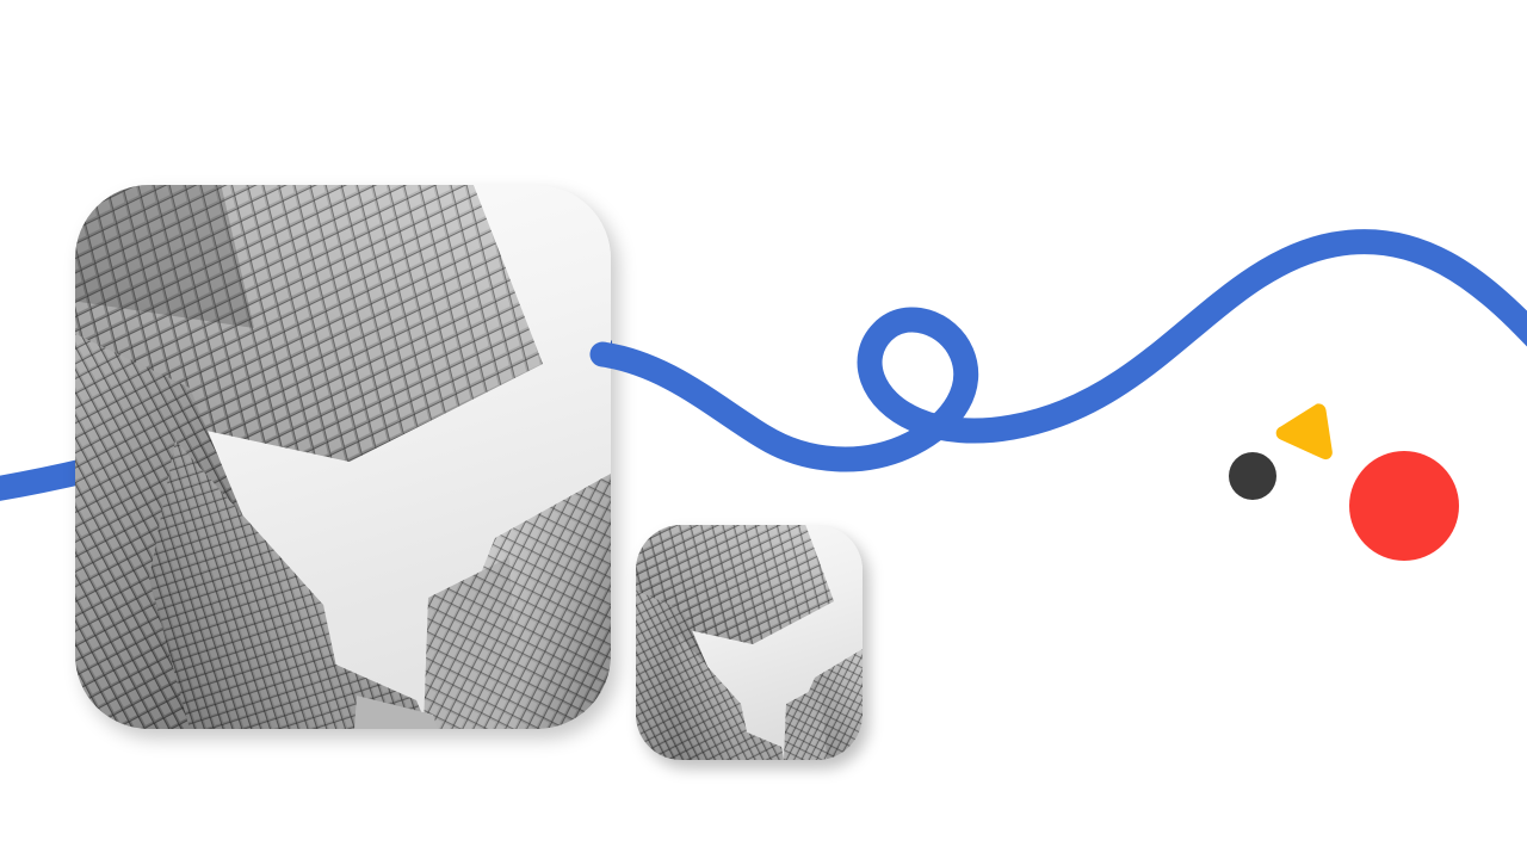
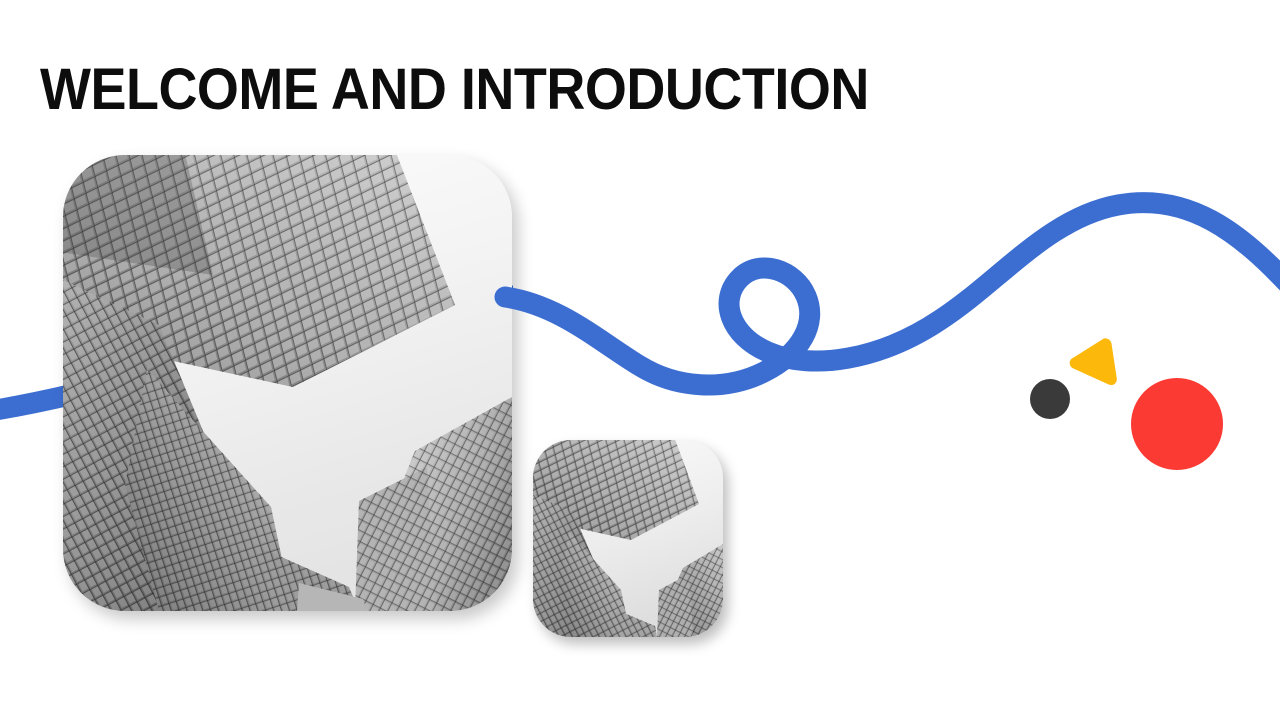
+ WELCOME AND INTRODUCTION
